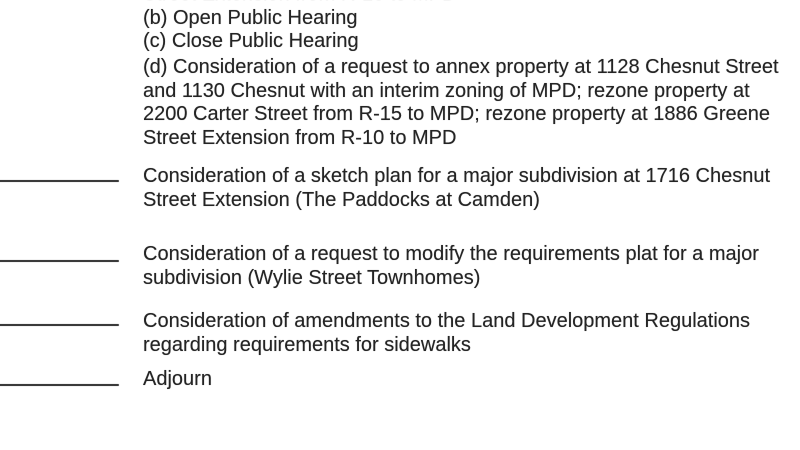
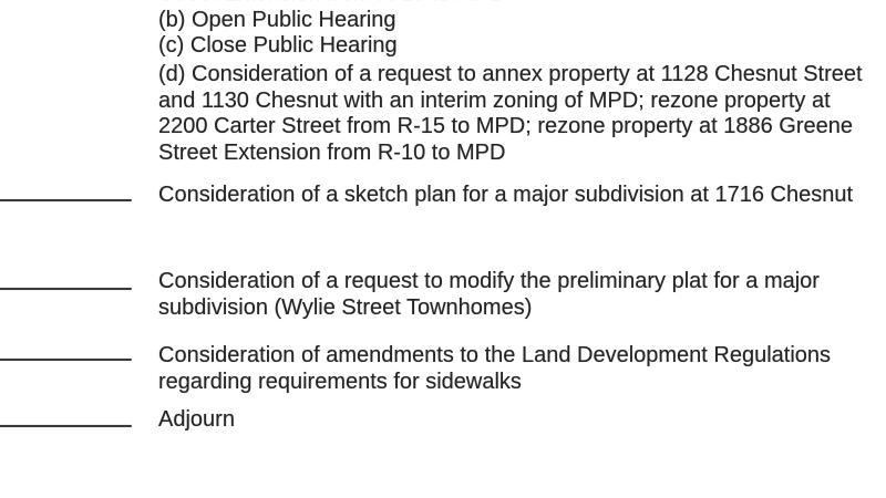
  (b) Open Public Hearing
  (c) Close Public Hearing
  (d) Consideration of a request to annex property at 1128 Chesnut Street
  and 1130 Chesnut with an interim zoning of MPD; rezone property at
  2200 Carter Street from R-15 to MPD; rezone property at 1886 Greene
  Street Extension from R-10 to MPD
  Consideration of a sketch plan for a major subdivision at 1716 Chesnut
- Street Extension (The Paddocks at Camden)
- Consideration of a request to modify the requirements plat for a major
+ Consideration of a request to modify the preliminary plat for a major
  subdivision (Wylie Street Townhomes)
  Consideration of amendments to the Land Development Regulations
  regarding requirements for sidewalks
  Adjourn
